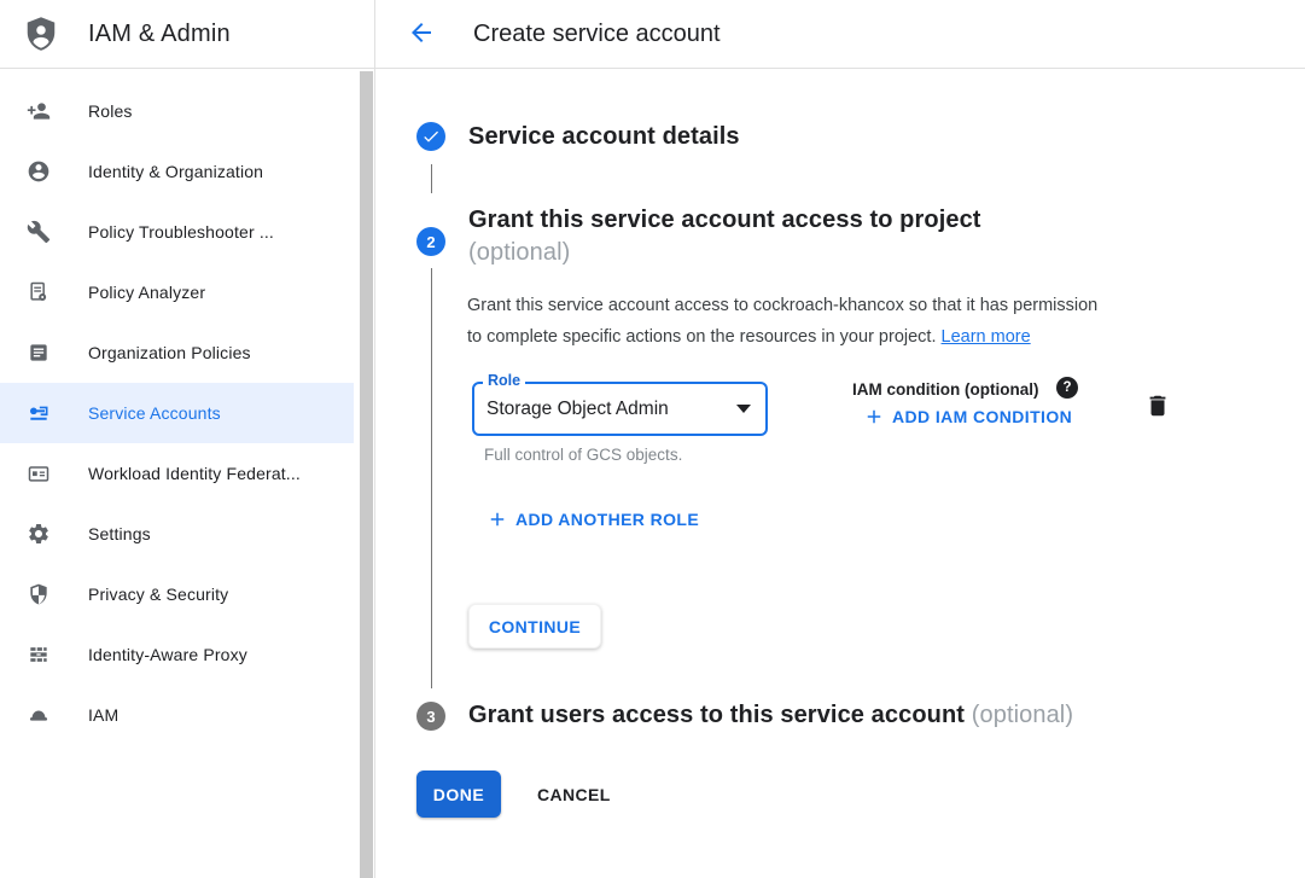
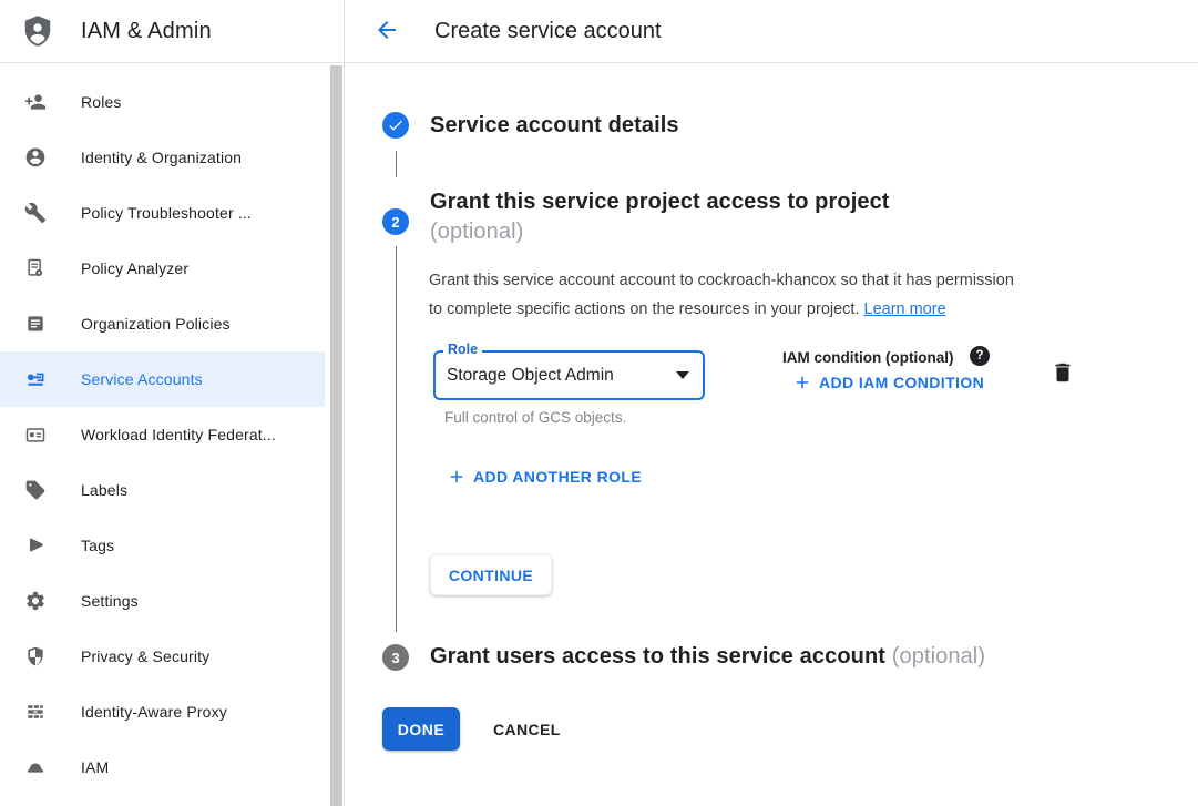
  IAM & Admin
  Create service account
  Roles
  Identity & Organization
  Policy Troubleshooter ...
  Policy Analyzer
  Organization Policies
  Service Accounts
  Workload Identity Federat...
+ Labels
+ Tags
  Settings
  Privacy & Security
  Identity-Aware Proxy
  IAM
  Service account details
  2
- Grant this service account access to project
+ Grant this service project access to project
  (optional)
- Grant this service account access to cockroach-khancox so that it has permission
+ Grant this service account account to cockroach-khancox so that it has permission
  to complete specific actions on the resources in your project. Learn more
  Role
  Storage Object Admin
  Full control of GCS objects.
  IAM condition (optional)
  ?
  ADD IAM CONDITION
  ADD ANOTHER ROLE
  CONTINUE
  3
  Grant users access to this service account (optional)
  DONE
  CANCEL
